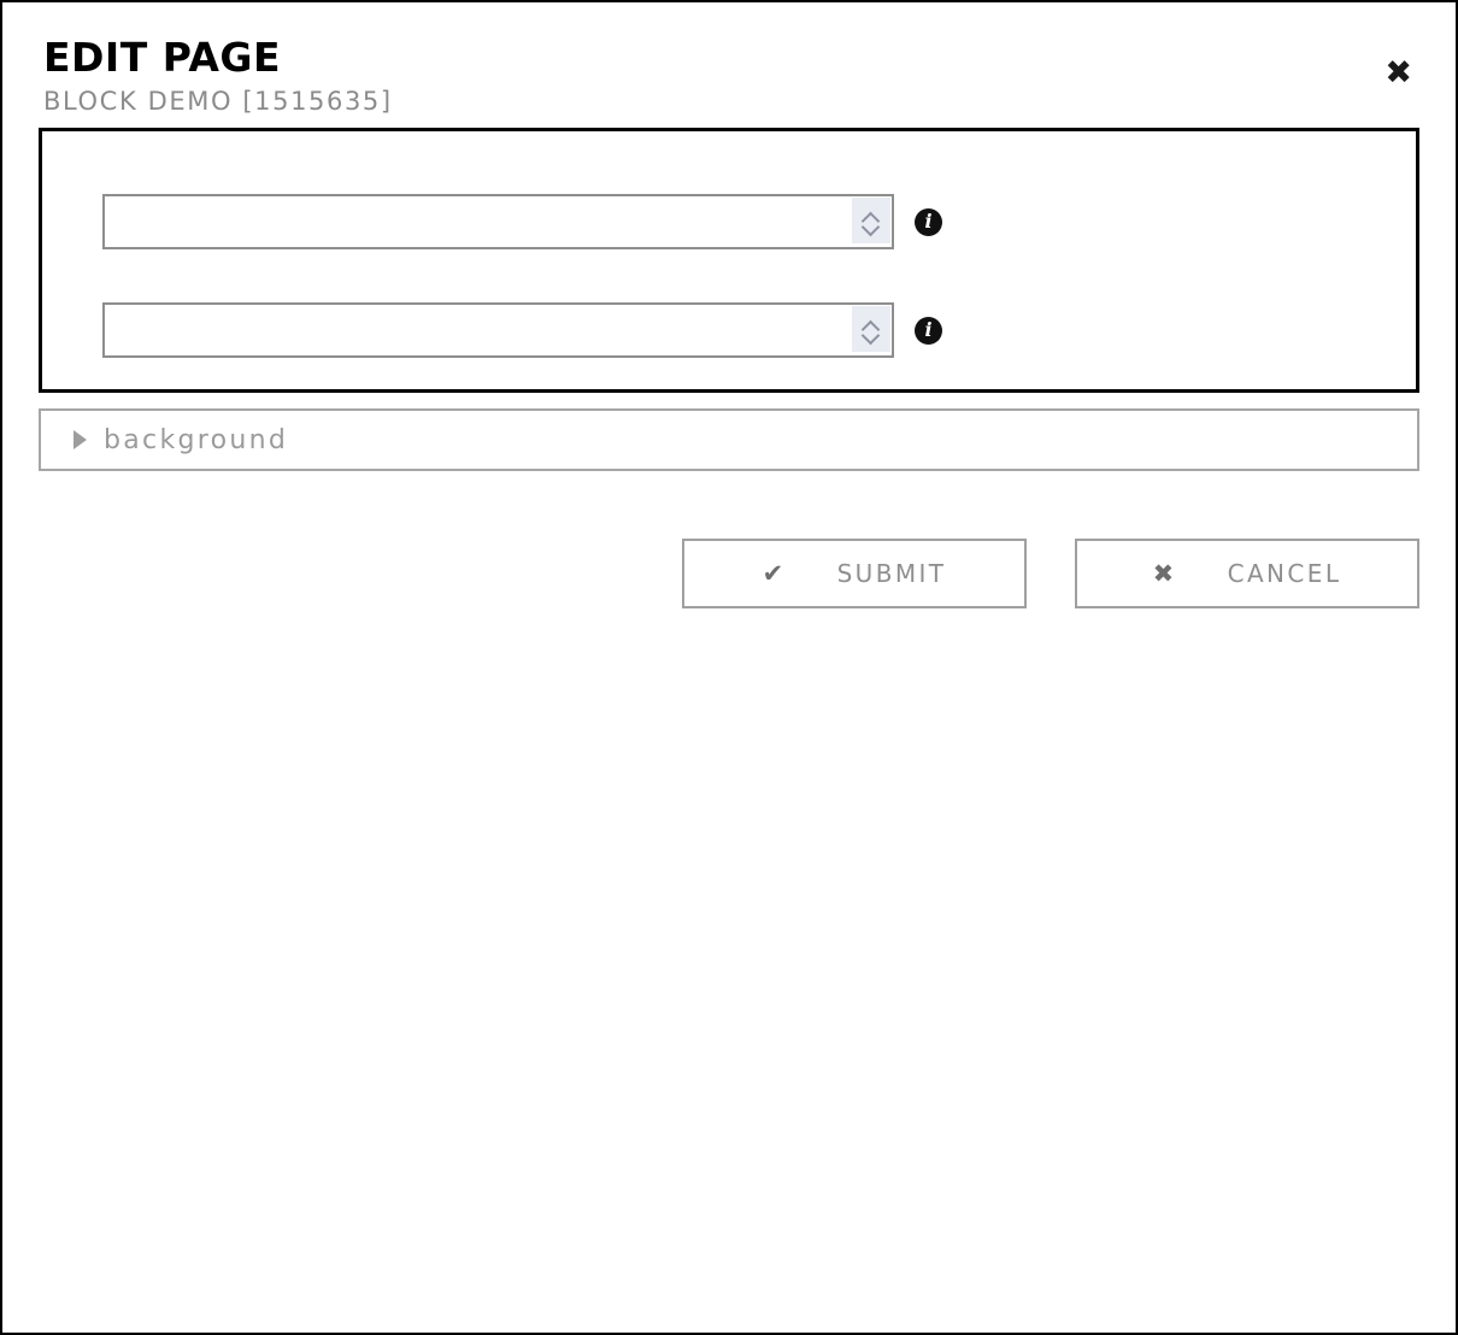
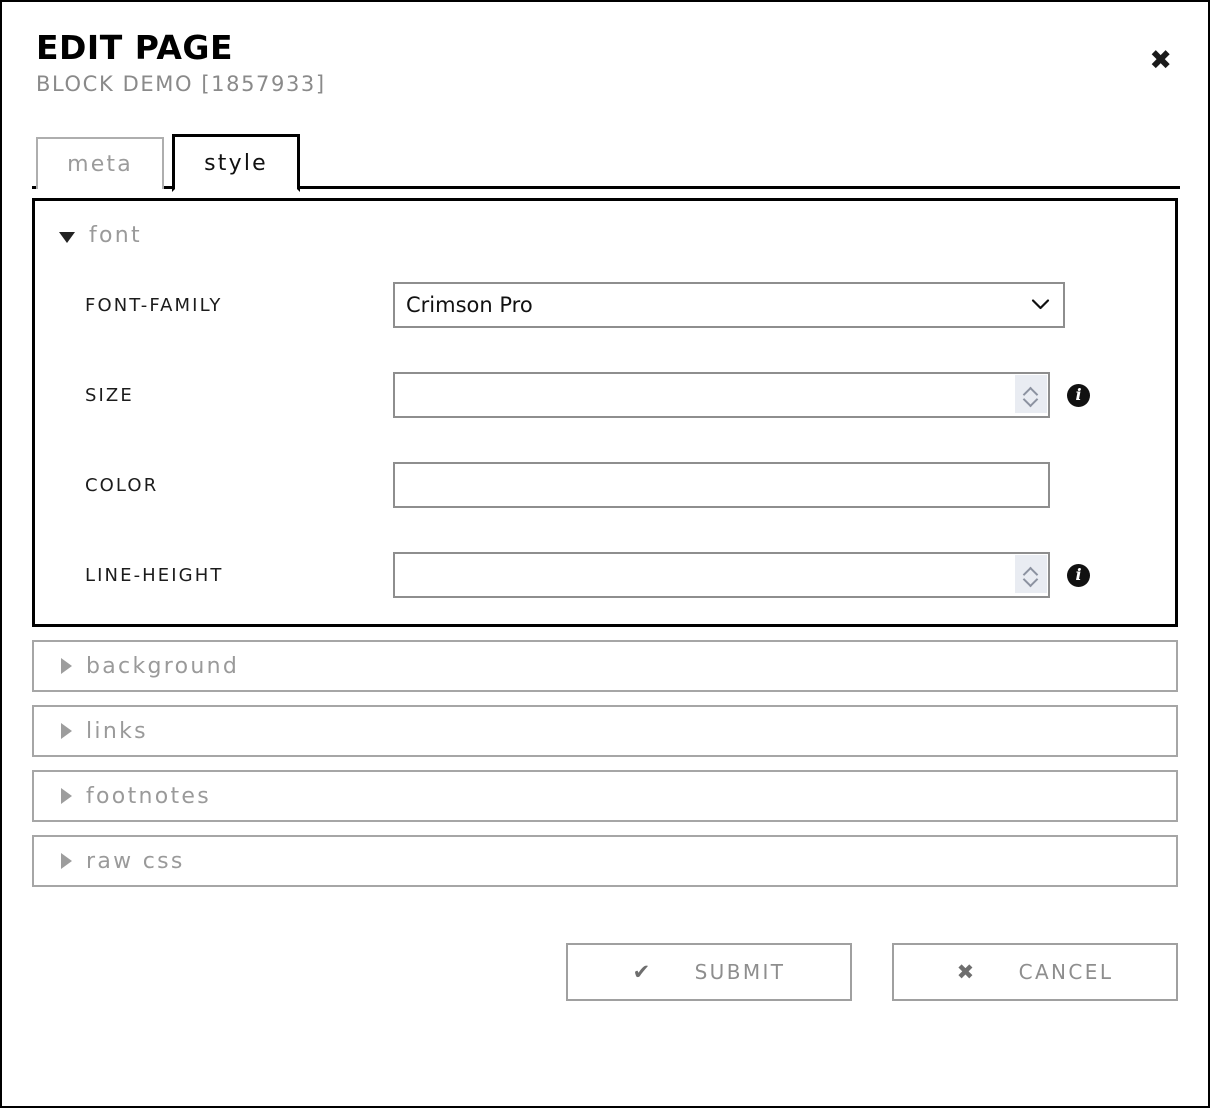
  EDIT PAGE
- BLOCK DEMO [1515635]
+ BLOCK DEMO [1857933]
  ✖
+ meta
+ style
+ font
+ FONT-FAMILY
+ Crimson Pro
+ SIZE
  i
+ COLOR
+ LINE-HEIGHT
  i
  background
+ links
+ footnotes
+ raw css
  ✔
  SUBMIT
  ✖
  CANCEL
